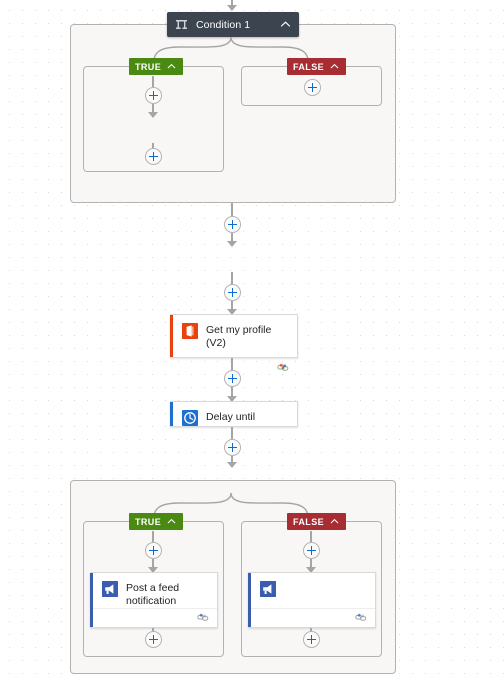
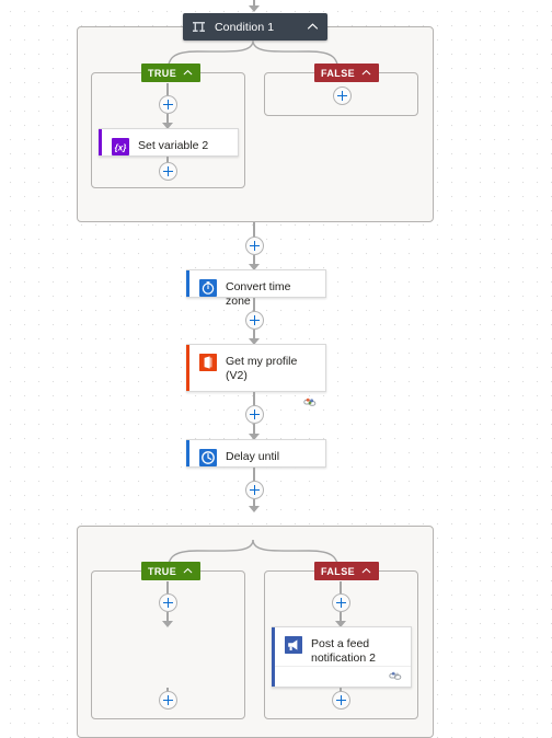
  Condition 1
  TRUE
+ {x}
+ Set variable 2
  FALSE
+ Convert time zone
  Get my profile (V2)
  Delay until
  TRUE
- Post a feed notification
  FALSE
+ Post a feed notification 2
